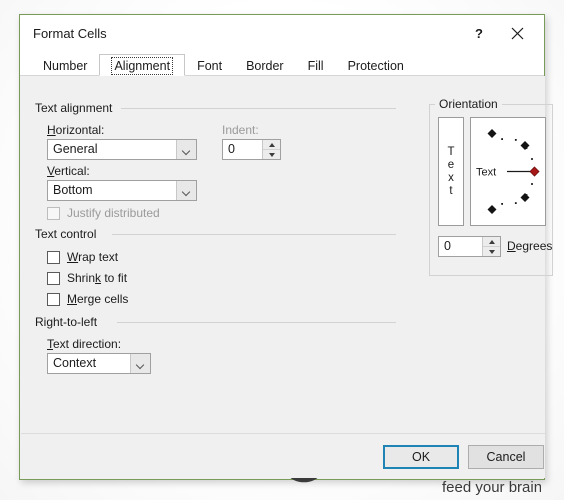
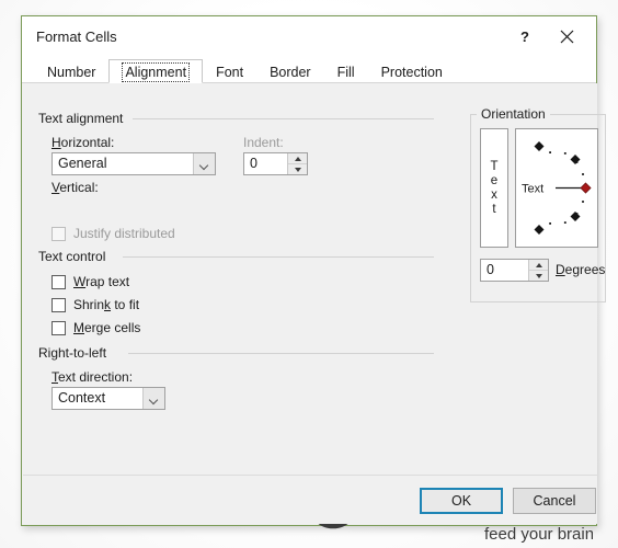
  Format Cells
  ?
  Number
  Alignment
  Font
  Border
  Fill
  Protection
  Text alignment
  Horizontal:
  General
  Indent:
  0
  Vertical:
- Bottom
  Justify distributed
  Text control
  Wrap text
  Shrink to fit
  Merge cells
  Right-to-left
  Text direction:
  Context
  Orientation
  T
  e
  x
  t
  Text
  0
  Degrees
  feed your brain
  OK
  Cancel
